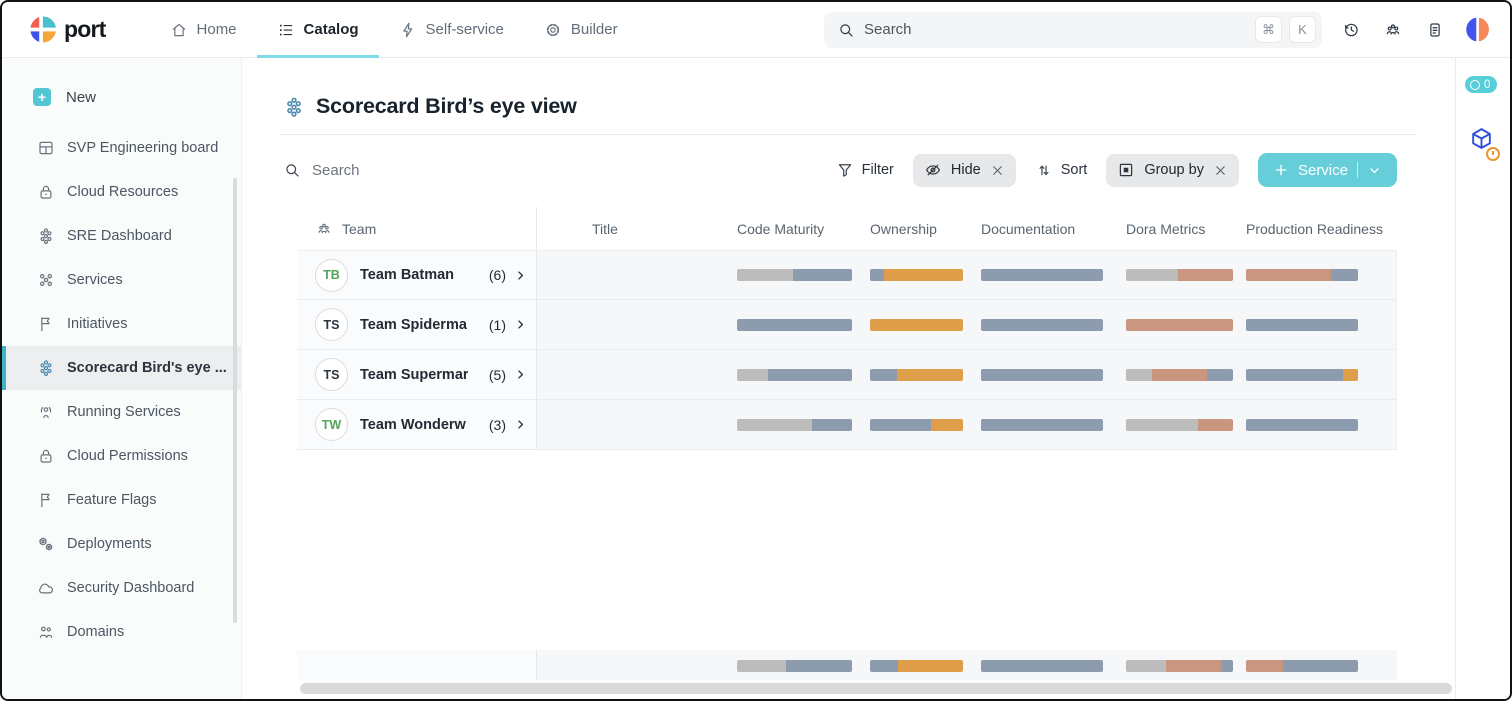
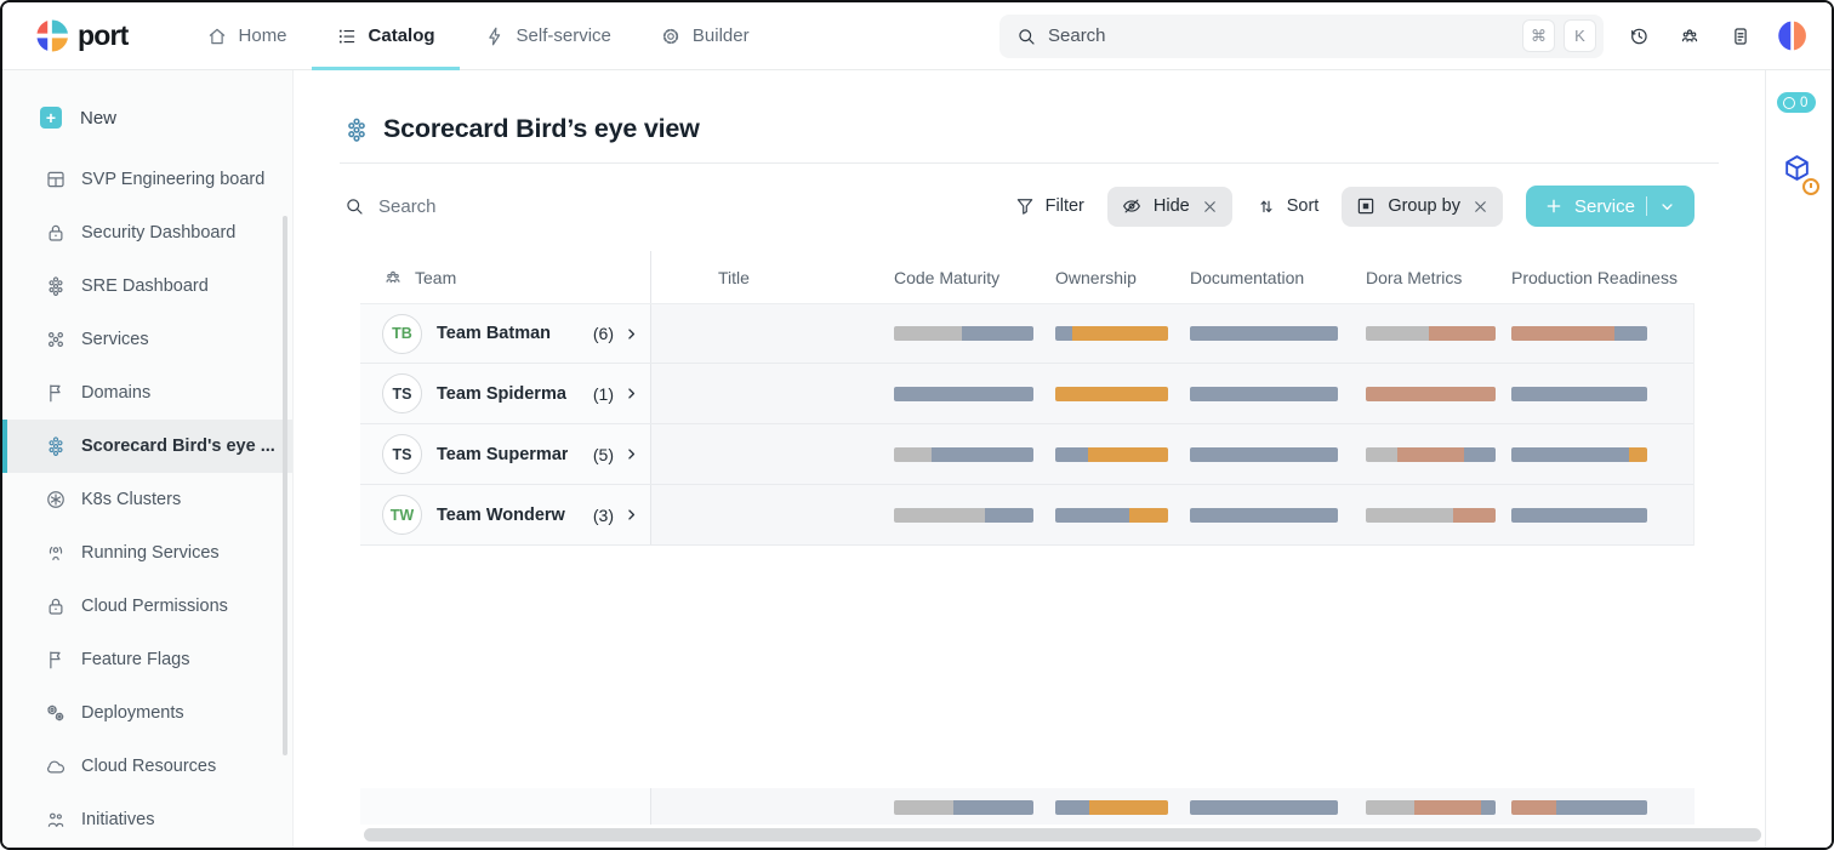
  port
  Home
  Catalog
  Self-service
  Builder
  Search
  ⌘
  K
  +
  New
  SVP Engineering board
- Cloud Resources
+ Security Dashboard
  SRE Dashboard
  Services
- Initiatives
+ Domains
  Scorecard Bird's eye ...
+ K8s Clusters
  Running Services
  Cloud Permissions
  Feature Flags
  Deployments
- Security Dashboard
+ Cloud Resources
- Domains
+ Initiatives
  Scorecard Bird’s eye view
  Search
  Filter
  Hide
  Sort
  Group by
  Service
  Team
  Title
  Code Maturity
  Ownership
  Documentation
  Dora Metrics
  Production Readiness
  TB
  Team Batman
  (6)
  TS
  Team Spiderma
  (1)
  TS
  Team Supermar
  (5)
  TW
  Team Wonderw
  (3)
  0
